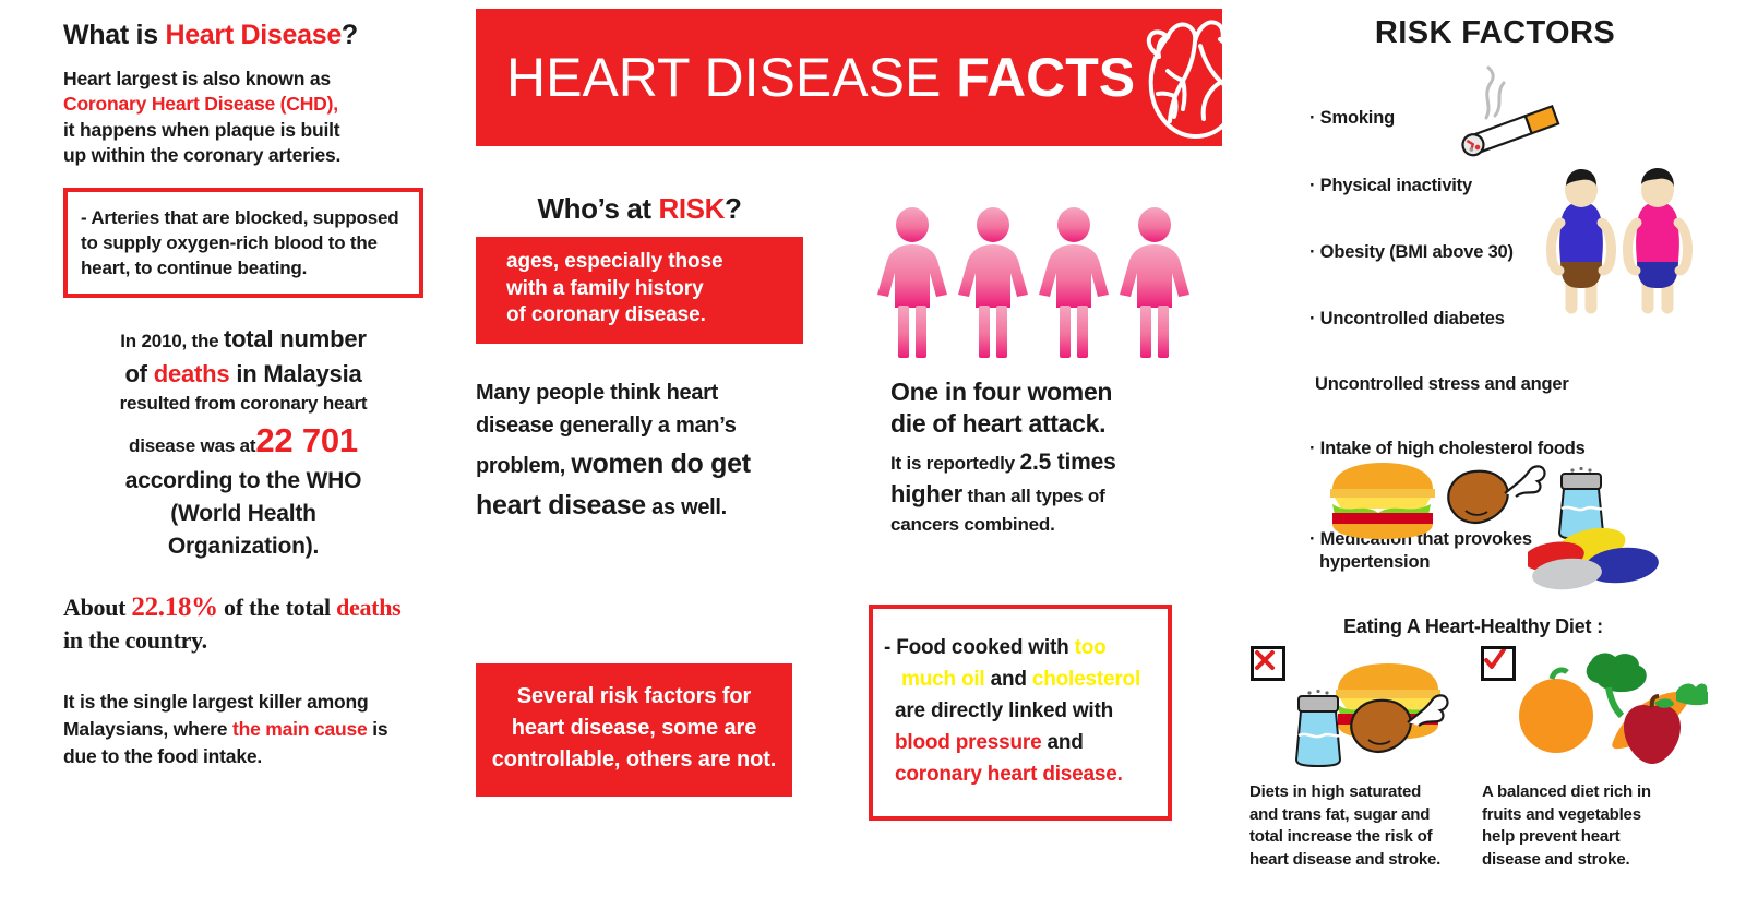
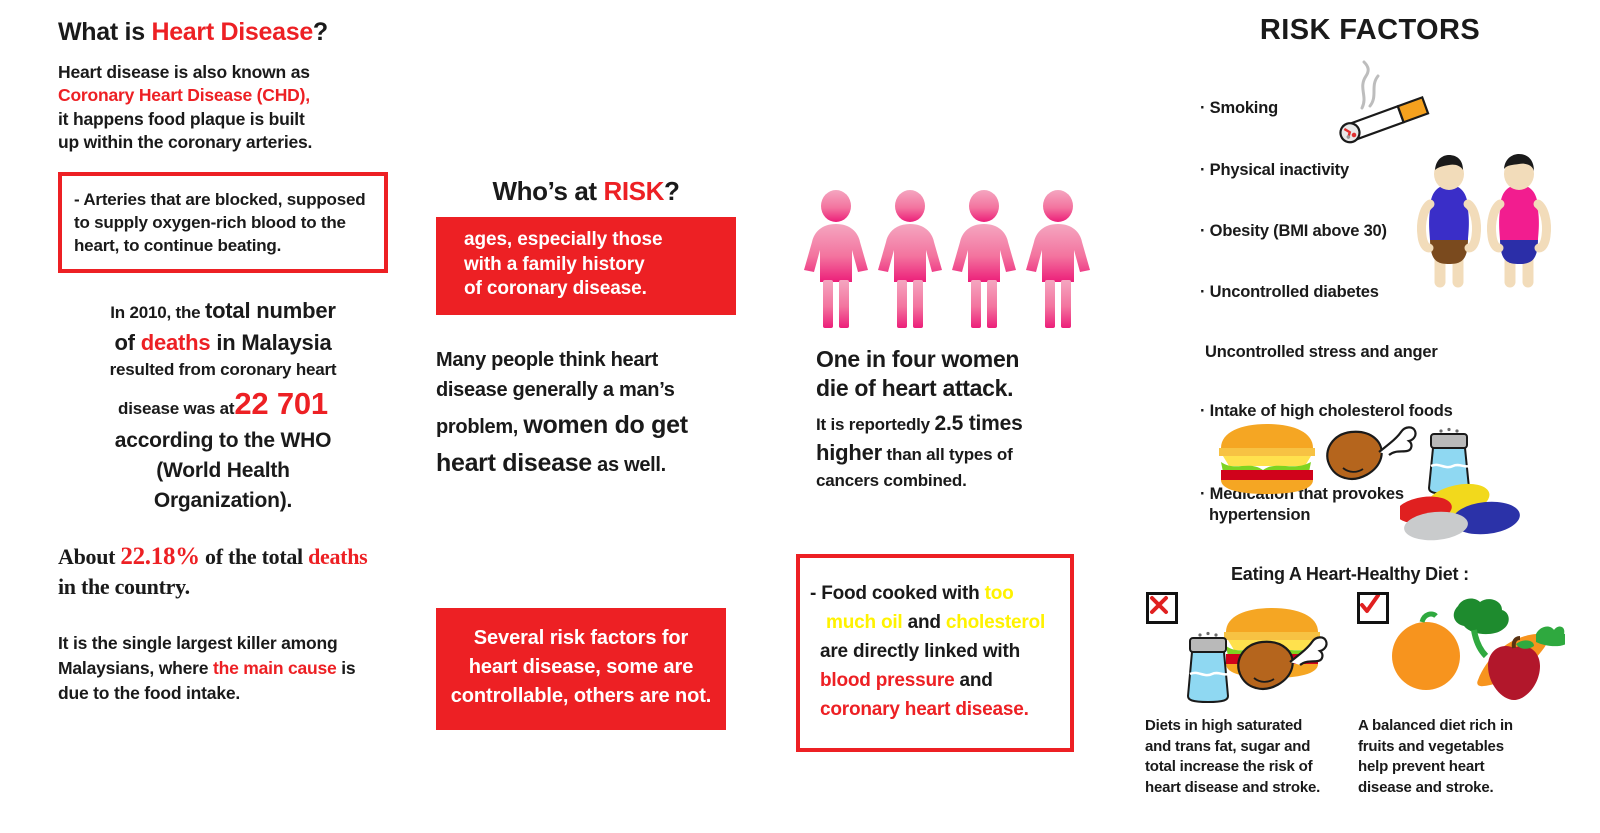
  What is Heart Disease?
- Heart largest is also known as
+ Heart disease is also known as
  Coronary Heart Disease (CHD),
- it happens when plaque is built
+ it happens food plaque is built
  up within the coronary arteries.
  - Arteries that are blocked, supposed to supply oxygen-rich blood to the heart, to continue beating.
  In 2010, the total number
  of deaths in Malaysia
  resulted from coronary heart
  disease was at 22 701
  according to the WHO
  (World Health
  Organization).
  About 22.18% of the total deaths in the country.
  It is the single largest killer among Malaysians, where the main cause is due to the food intake.
- HEART DISEASE FACTS
  Who’s at RISK?
  ages, especially those
  with a family history
  of coronary disease.
  Many people think heart
  disease generally a man’s
  problem, women do get
  heart disease as well.
  Several risk factors for
  heart disease, some are
  controllable, others are not.
  One in four women
  die of heart attack.
  It is reportedly 2.5 times
  higher than all types of
  cancers combined.
  - Food cooked with too
  much oil and cholesterol
  are directly linked with
  blood pressure and
  coronary heart disease.
  RISK FACTORS
  · Smoking
  · Physical inactivity
  · Obesity (BMI above 30)
  · Uncontrolled diabetes
  Uncontrolled stress and anger
  · Intake of high cholesterol foods
  · Medication that provokes
  hypertension
  Eating A Heart-Healthy Diet :
  Diets in high saturated
  and trans fat, sugar and
  total increase the risk of
  heart disease and stroke.
  A balanced diet rich in
  fruits and vegetables
  help prevent heart
  disease and stroke.
